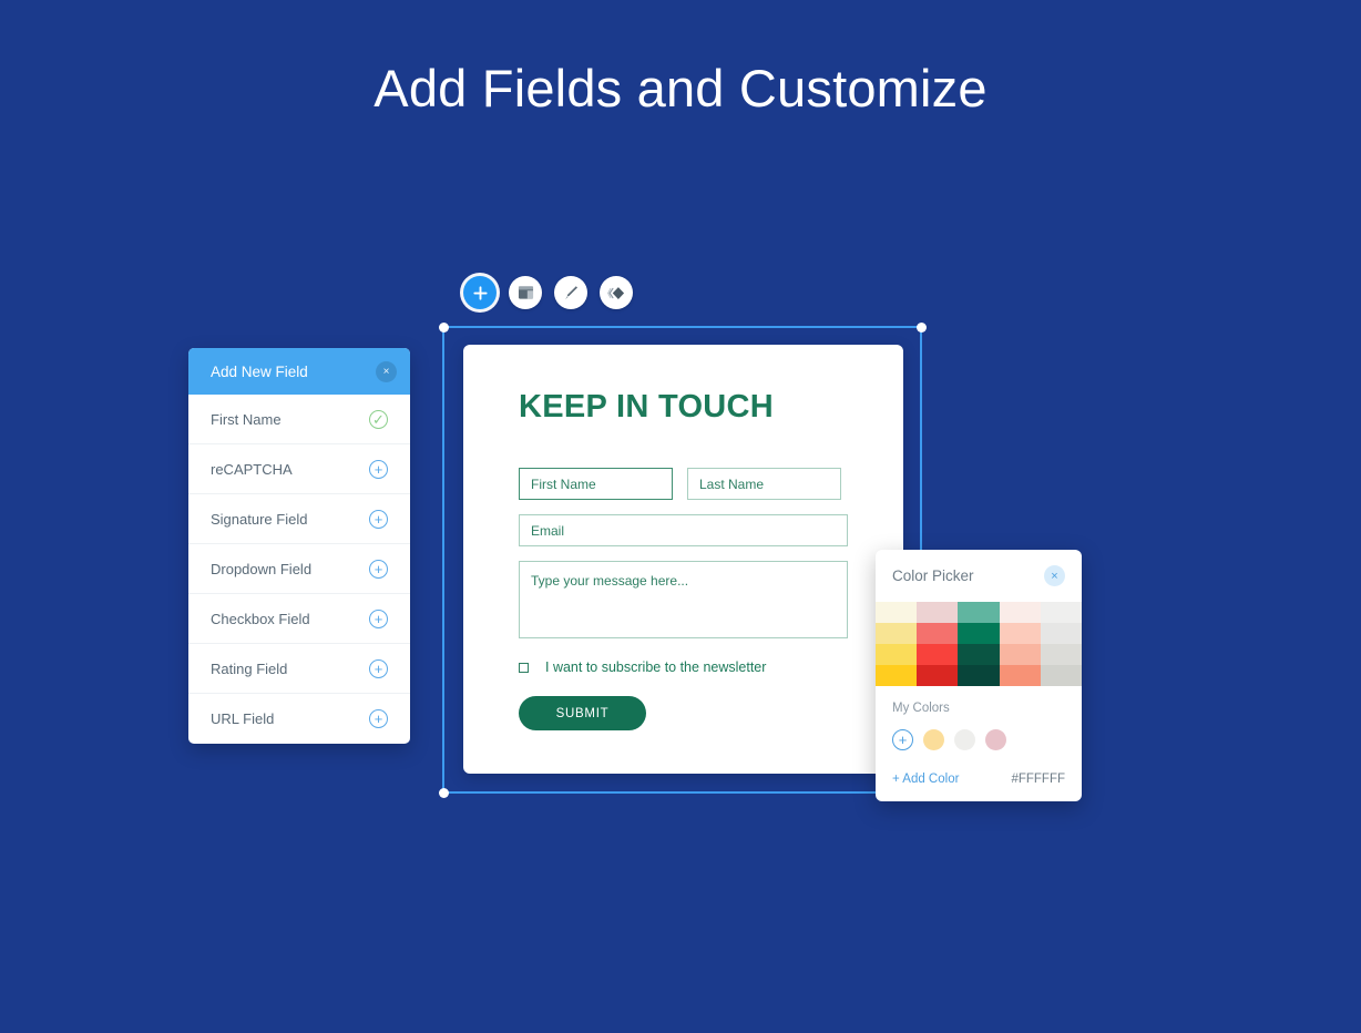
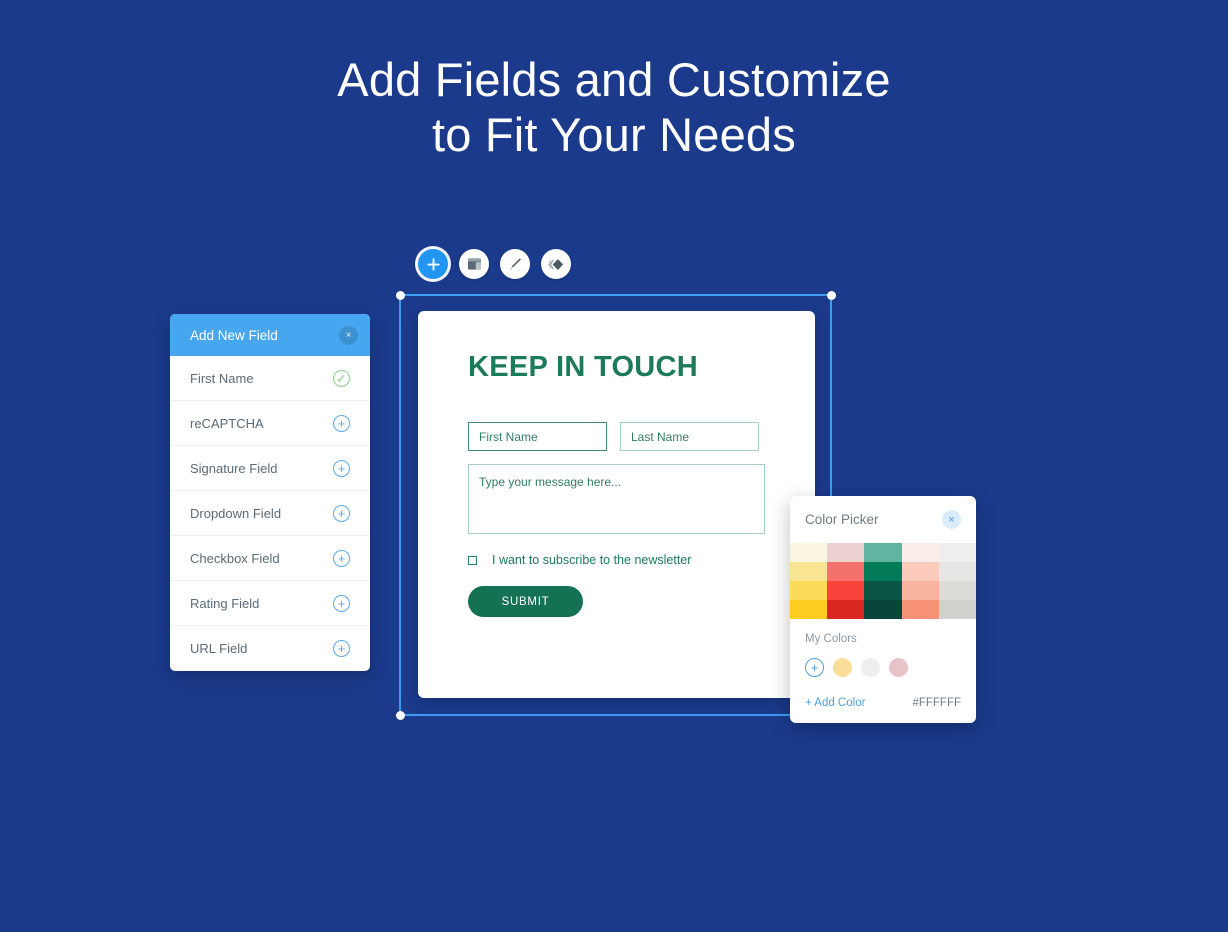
  Add Fields and Customize
+ to Fit Your Needs
  Add New Field
  ×
  First Name
  ✓
  reCAPTCHA
  +
  Signature Field
  +
  Dropdown Field
  +
  Checkbox Field
  +
  Rating Field
  +
  URL Field
  +
  KEEP IN TOUCH
  First Name
  Last Name
- Email
  Type your message here...
  I want to subscribe to the newsletter
  SUBMIT
  Color Picker
  ×
  My Colors
  +
  + Add Color
  #FFFFFF
